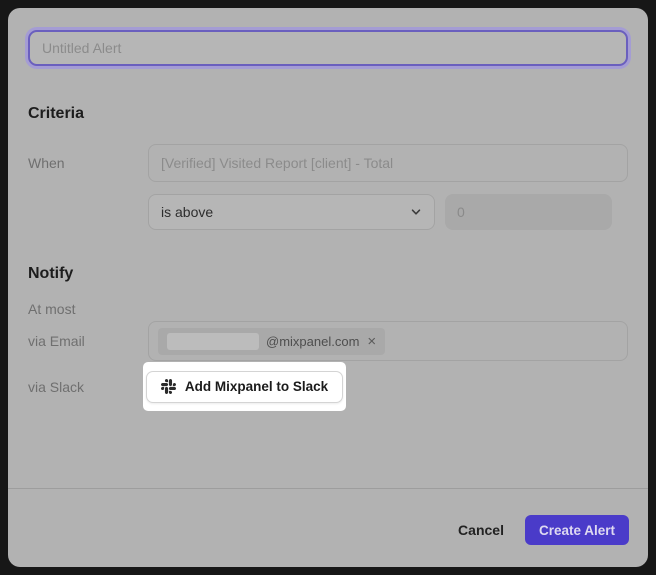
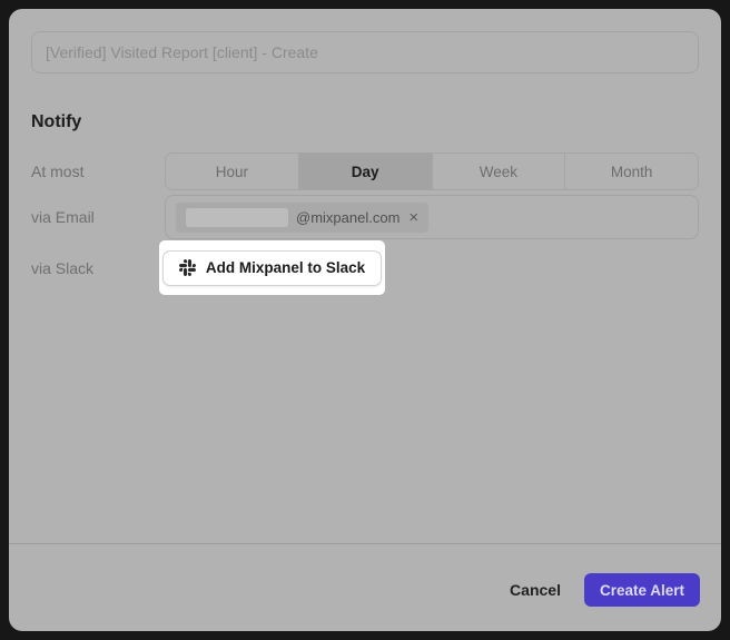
- Untitled Alert
- Criteria
- When
- [Verified] Visited Report [client] - Total
+ [Verified] Visited Report [client] - Create
- is above
- 0
  Notify
  At most
+ Hour
+ Day
+ Week
+ Month
  via Email
  @mixpanel.com
  ×
  via Slack
  Add Mixpanel to Slack
  Cancel
  Create Alert
